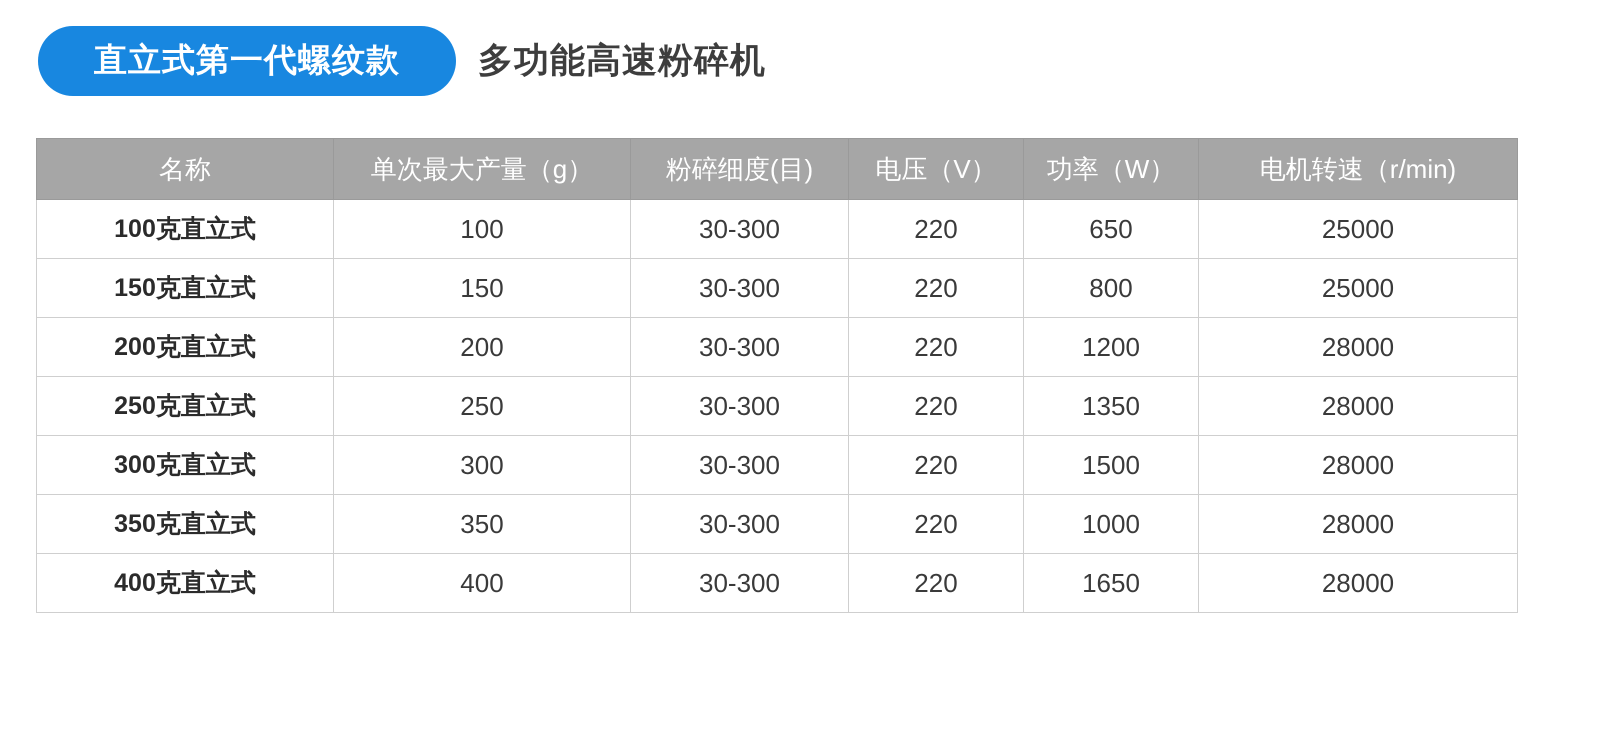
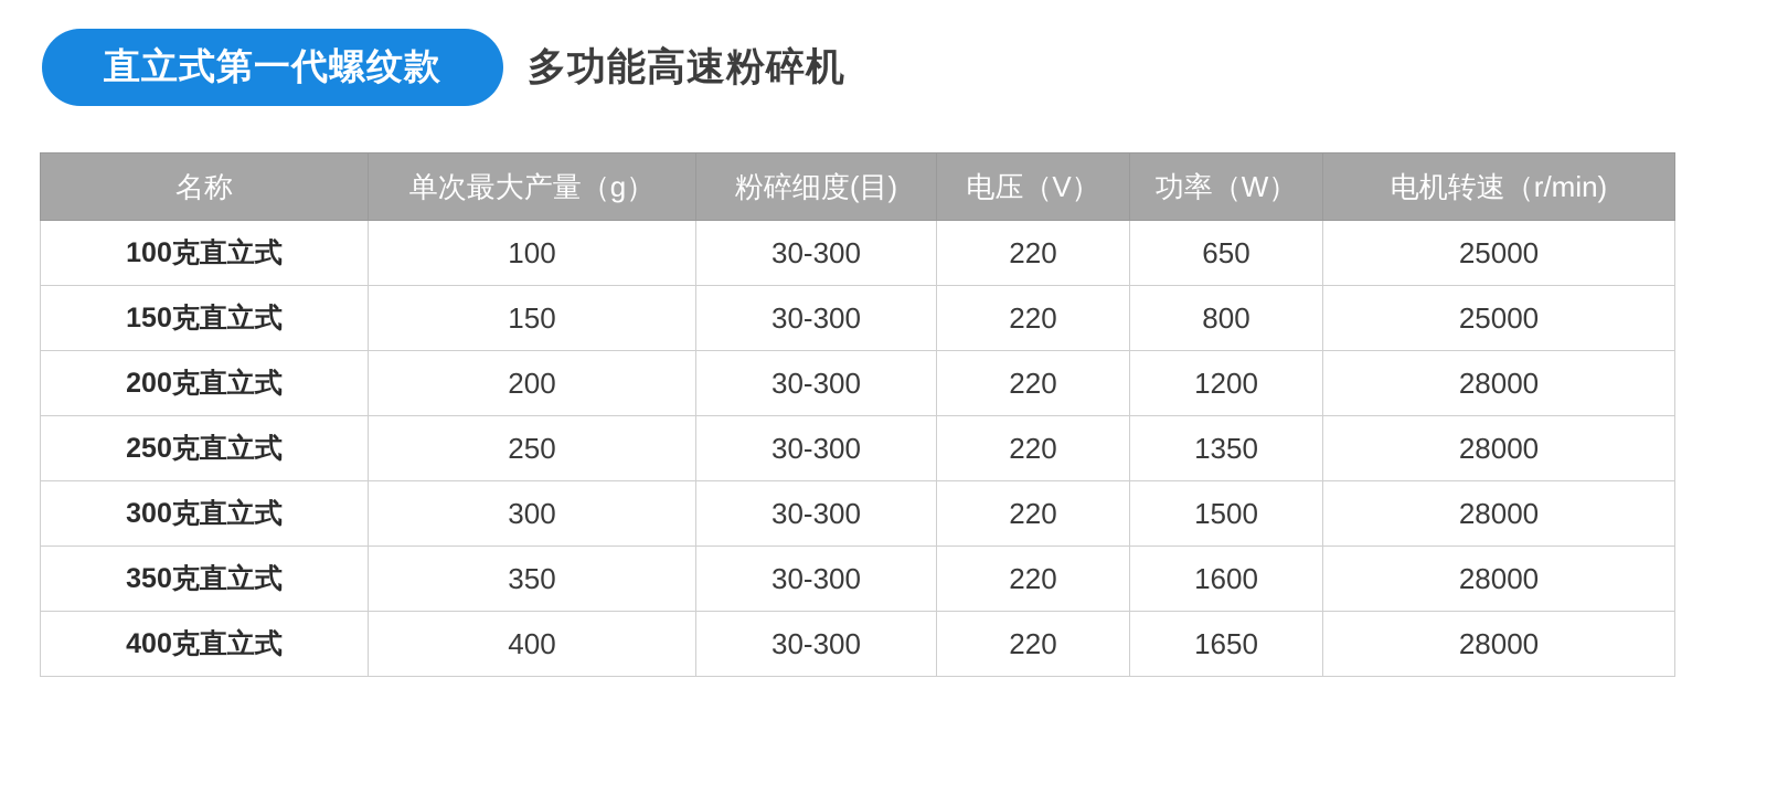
  直立式第一代螺纹款
  多功能高速粉碎机
  名称	单次最大产量（g）	粉碎细度(目)	电压（V）	功率（W）	电机转速（r/min)
  100克直立式	100	30-300	220	650	25000
  150克直立式	150	30-300	220	800	25000
  200克直立式	200	30-300	220	1200	28000
  250克直立式	250	30-300	220	1350	28000
  300克直立式	300	30-300	220	1500	28000
- 350克直立式	350	30-300	220	1000	28000
+ 350克直立式	350	30-300	220	1600	28000
  400克直立式	400	30-300	220	1650	28000
